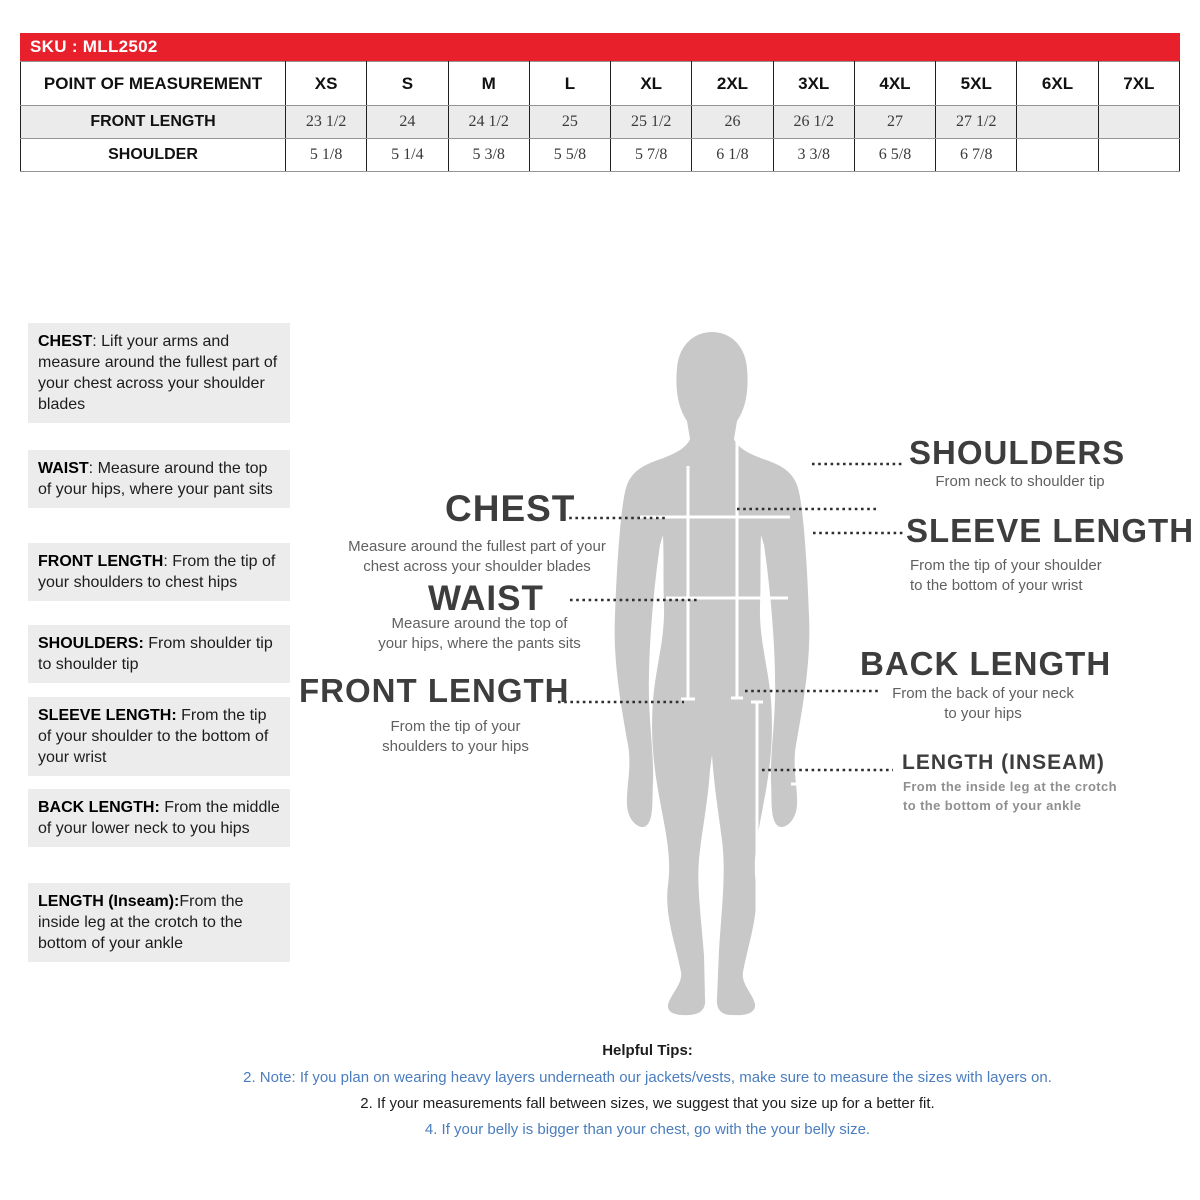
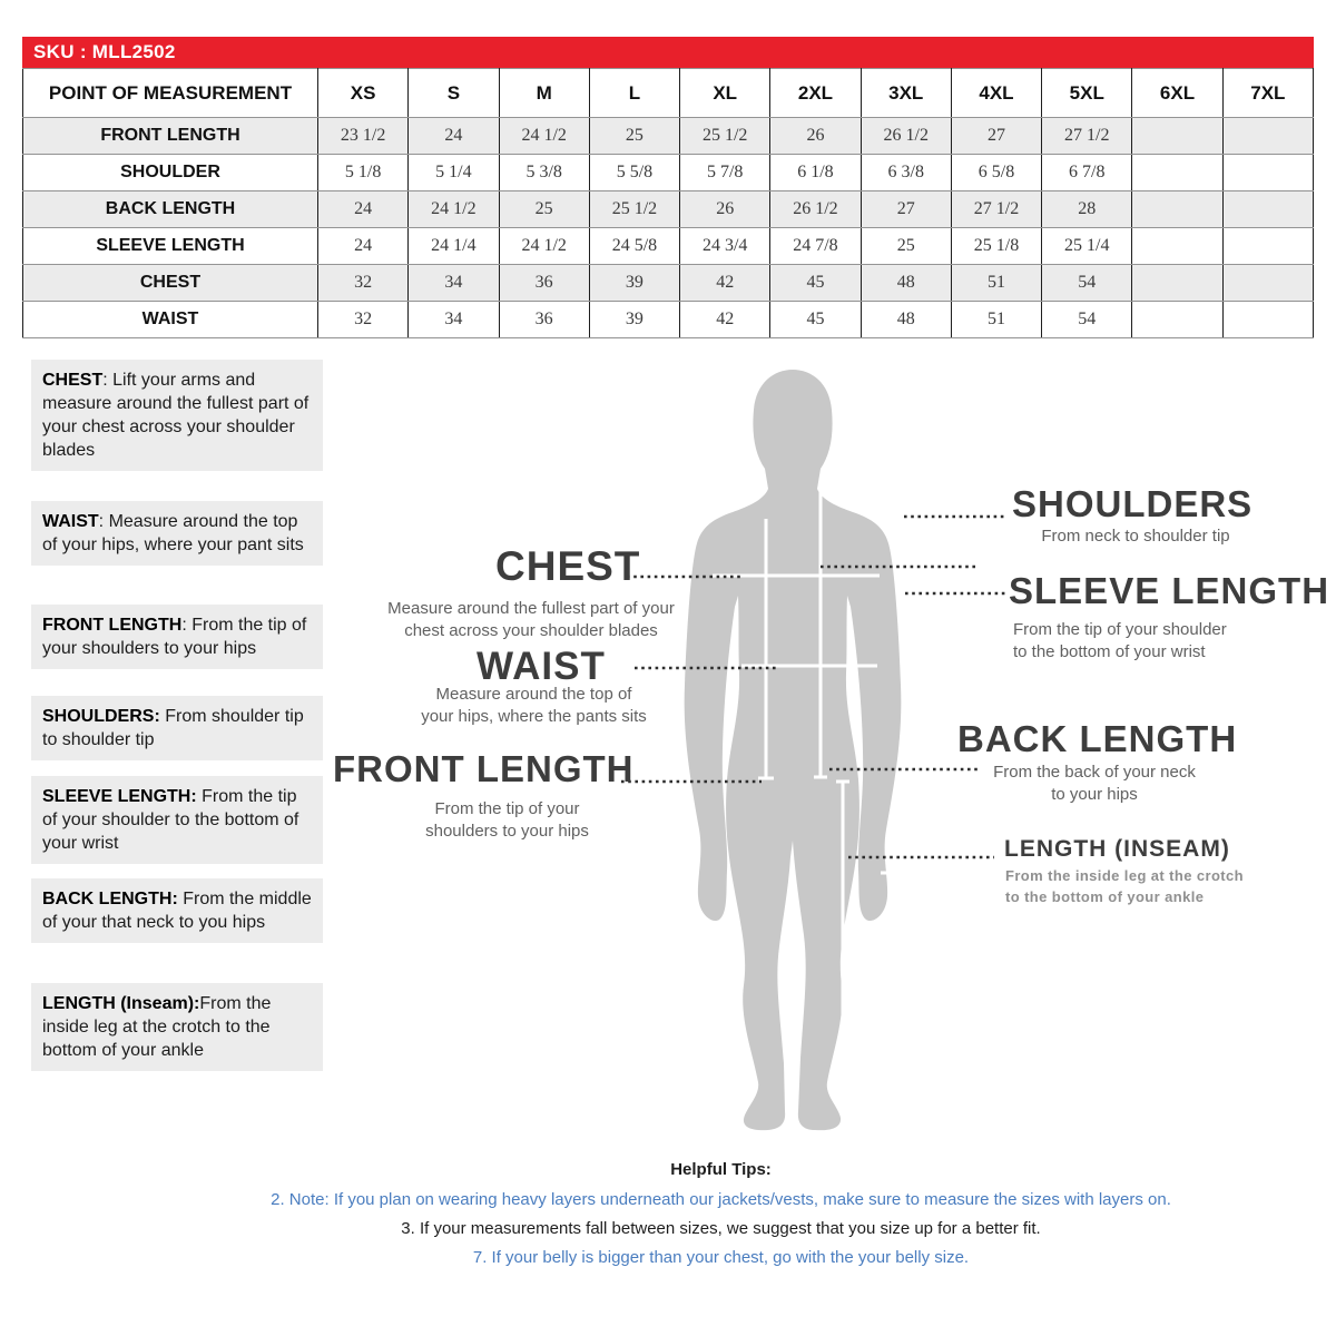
  SKU : MLL2502
  POINT OF MEASUREMENT	XS	S	M	L	XL	2XL	3XL	4XL	5XL	6XL	7XL
  FRONT LENGTH	23 1/2	24	24 1/2	25	25 1/2	26	26 1/2	27	27 1/2
- SHOULDER	5 1/8	5 1/4	5 3/8	5 5/8	5 7/8	6 1/8	3 3/8	6 5/8	6 7/8
+ SHOULDER	5 1/8	5 1/4	5 3/8	5 5/8	5 7/8	6 1/8	6 3/8	6 5/8	6 7/8
+ BACK LENGTH	24	24 1/2	25	25 1/2	26	26 1/2	27	27 1/2	28
+ SLEEVE LENGTH	24	24 1/4	24 1/2	24 5/8	24 3/4	24 7/8	25	25 1/8	25 1/4
+ CHEST	32	34	36	39	42	45	48	51	54
+ WAIST	32	34	36	39	42	45	48	51	54
  CHEST: Lift your arms and measure around the fullest part of your chest across your shoulder blades
  WAIST: Measure around the top of your hips, where your pant sits
- FRONT LENGTH: From the tip of your shoulders to chest hips
+ FRONT LENGTH: From the tip of your shoulders to your hips
  SHOULDERS: From shoulder tip to shoulder tip
  SLEEVE LENGTH: From the tip of your shoulder to the bottom of your wrist
- BACK LENGTH: From the middle of your lower neck to you hips
+ BACK LENGTH: From the middle of your that neck to you hips
  LENGTH (Inseam):From the inside leg at the crotch to the bottom of your ankle
  CHEST
  Measure around the fullest part of your
  chest across your shoulder blades
  WAIST
  Measure around the top of
  your hips, where the pants sits
  FRONT LENGTH
  From the tip of your
  shoulders to your hips
  SHOULDERS
  From neck to shoulder tip
  SLEEVE LENGTH
  From the tip of your shoulder
  to the bottom of your wrist
  BACK LENGTH
  From the back of your neck
  to your hips
  LENGTH (INSEAM)
  From the inside leg at the crotch
  to the bottom of your ankle
  Helpful Tips:
  2. Note: If you plan on wearing heavy layers underneath our jackets/vests, make sure to measure the sizes with layers on.
- 2. If your measurements fall between sizes, we suggest that you size up for a better fit.
+ 3. If your measurements fall between sizes, we suggest that you size up for a better fit.
- 4. If your belly is bigger than your chest, go with the your belly size.
+ 7. If your belly is bigger than your chest, go with the your belly size.
